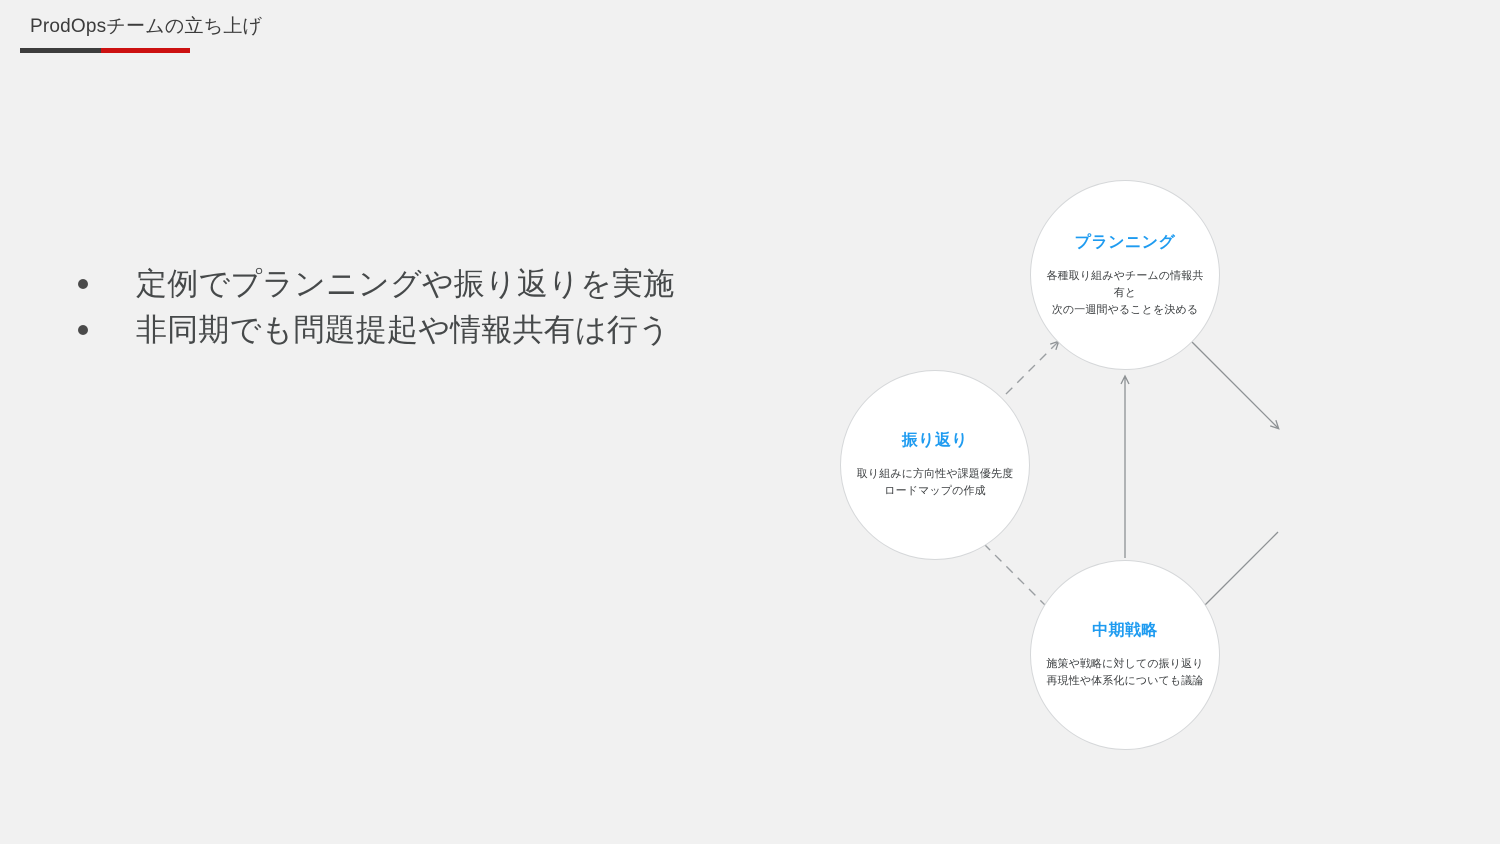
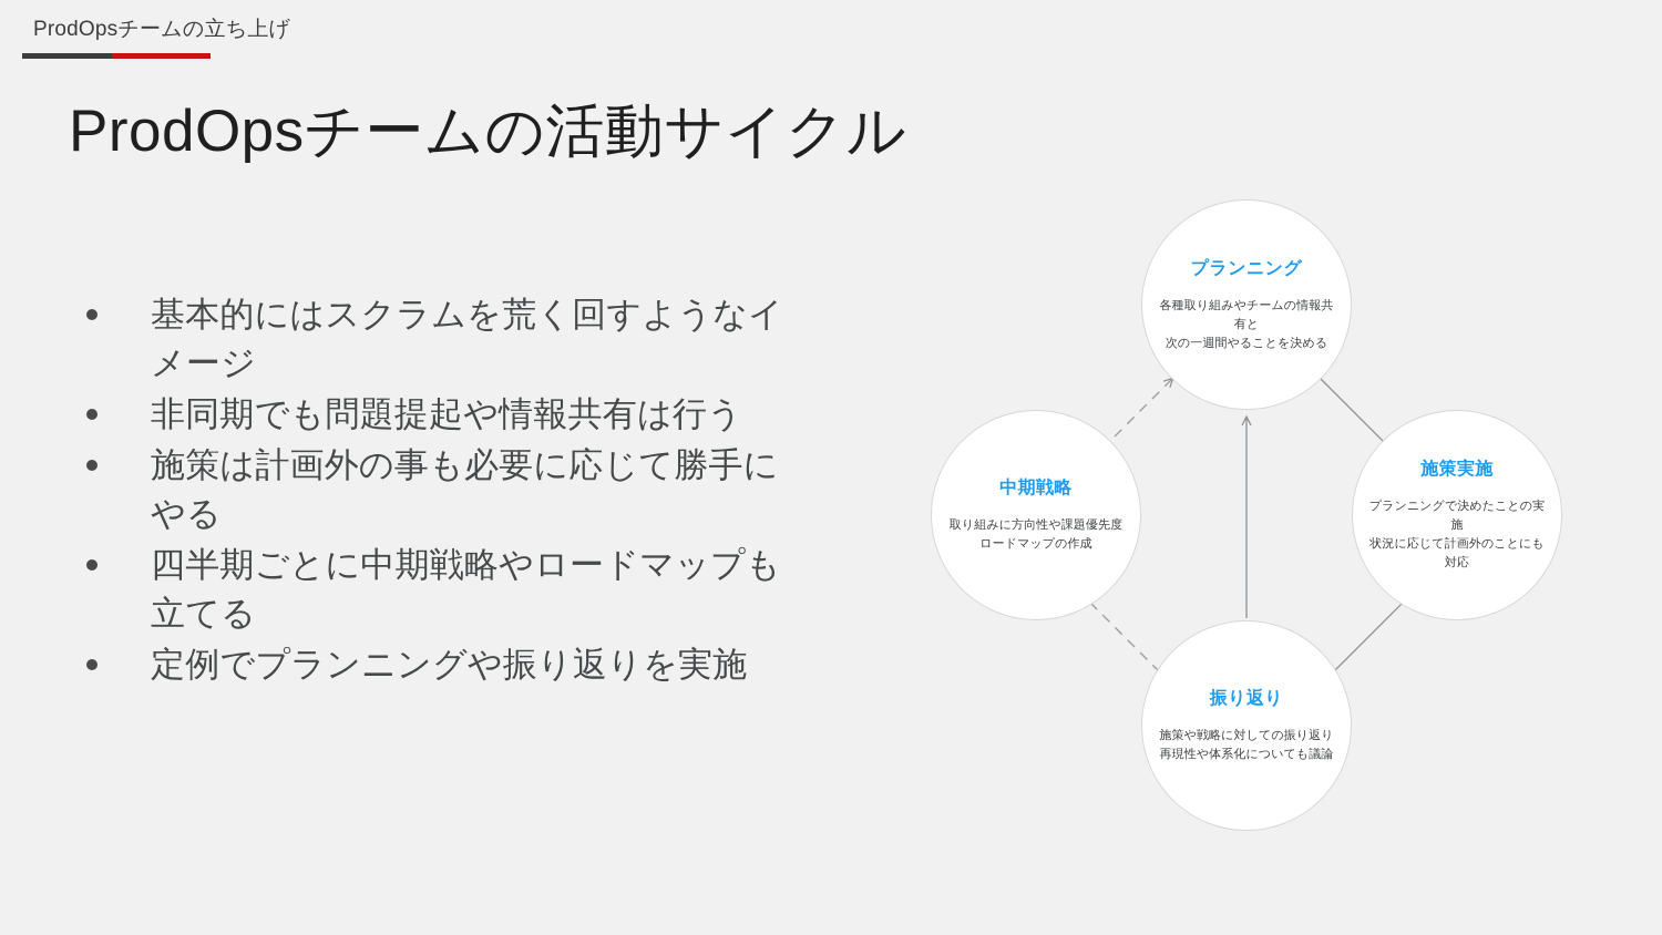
  ProdOpsチームの立ち上げ
+ ProdOpsチームの活動サイクル
+ 基本的にはスクラムを荒く回すようなイメージ
- 定例でプランニングや振り返りを実施
+ 非同期でも問題提起や情報共有は行う
+ 施策は計画外の事も必要に応じて勝手にやる
+ 四半期ごとに中期戦略やロードマップも立てる
- 非同期でも問題提起や情報共有は行う
+ 定例でプランニングや振り返りを実施
  プランニング
  各種取り組みやチームの情報共有と
  次の一週間やることを決める
+ 施策実施
+ プランニングで決めたことの実施
+ 状況に応じて計画外のことにも対応
- 中期戦略
+ 振り返り
  施策や戦略に対しての振り返り
  再現性や体系化についても議論
- 振り返り
+ 中期戦略
  取り組みに方向性や課題優先度
  ロードマップの作成
